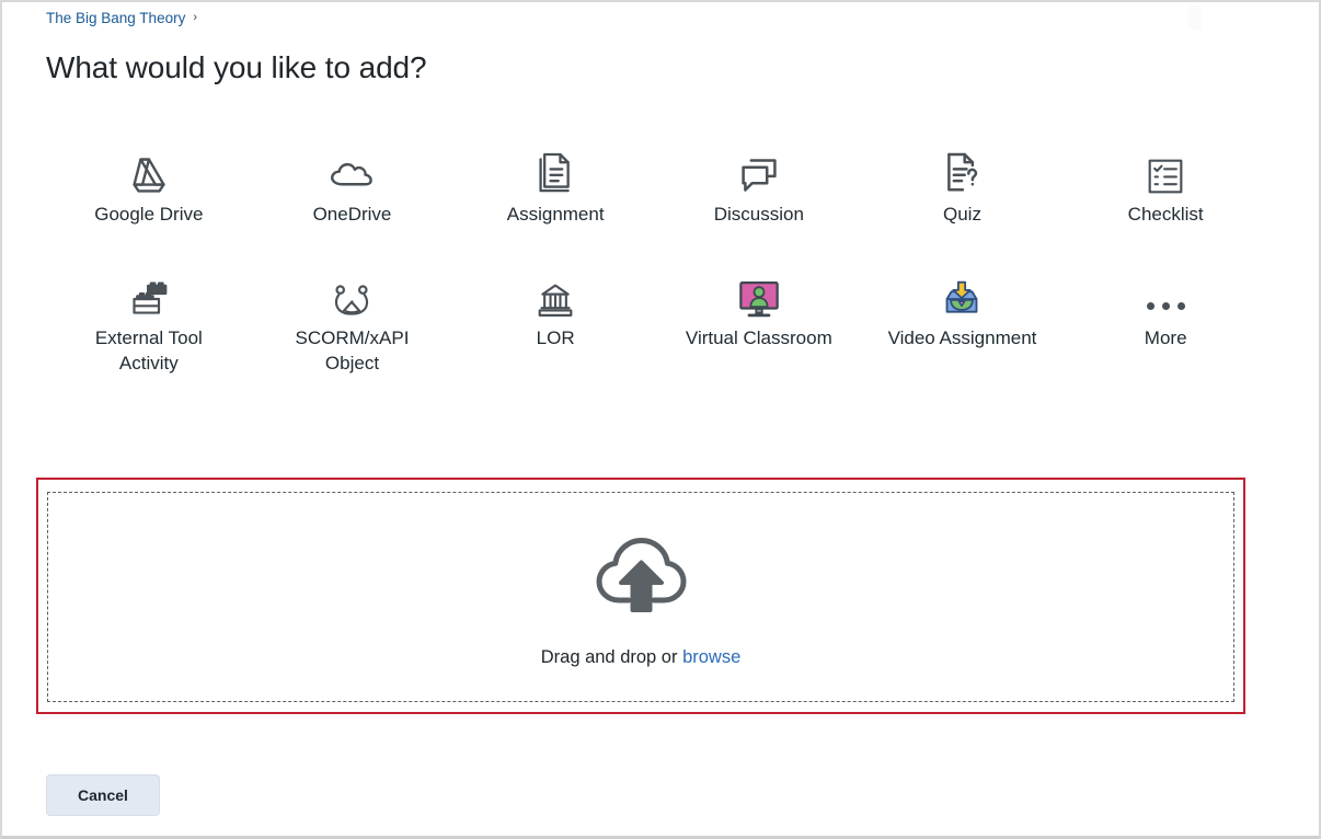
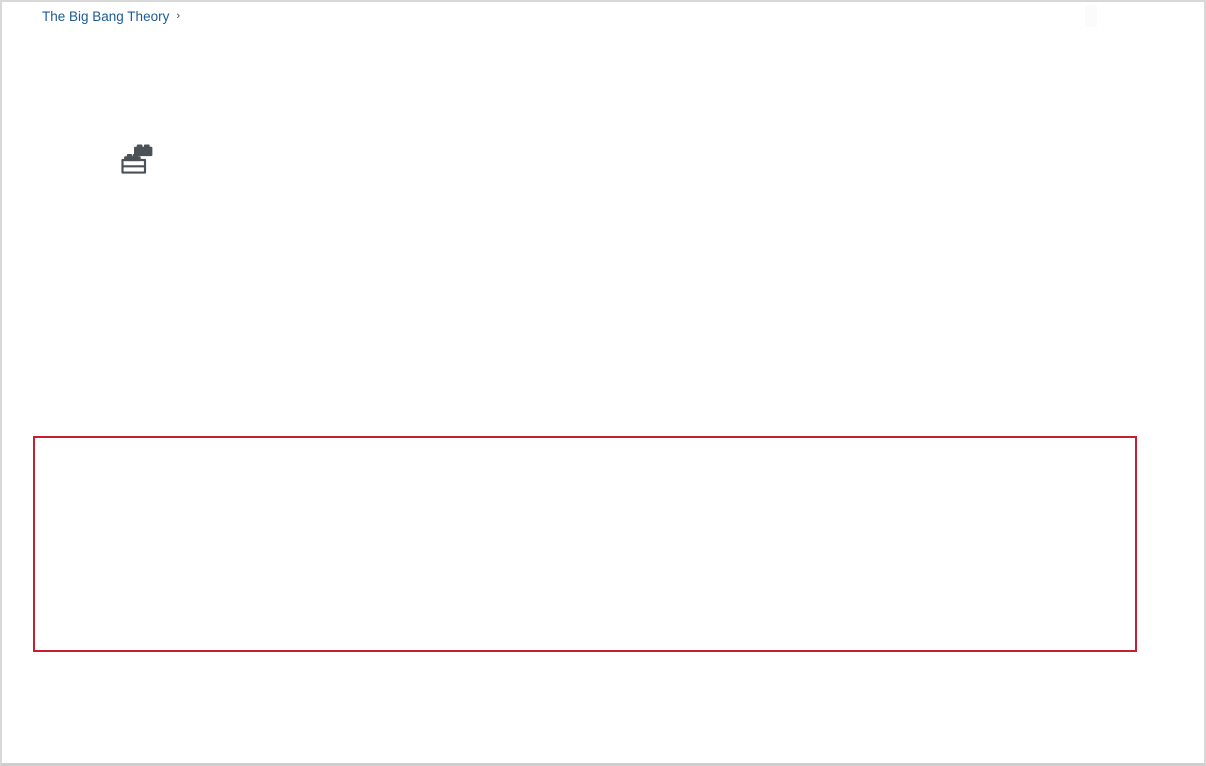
  The Big Bang Theory
  ›
- What would you like to add?
- Google Drive
- OneDrive
- Assignment
- Discussion
- Quiz
- Checklist
- External Tool Activity
- SCORM/xAPI Object
- LOR
- Virtual Classroom
- Video Assignment
- More
- Drag and drop or browse
- Cancel
